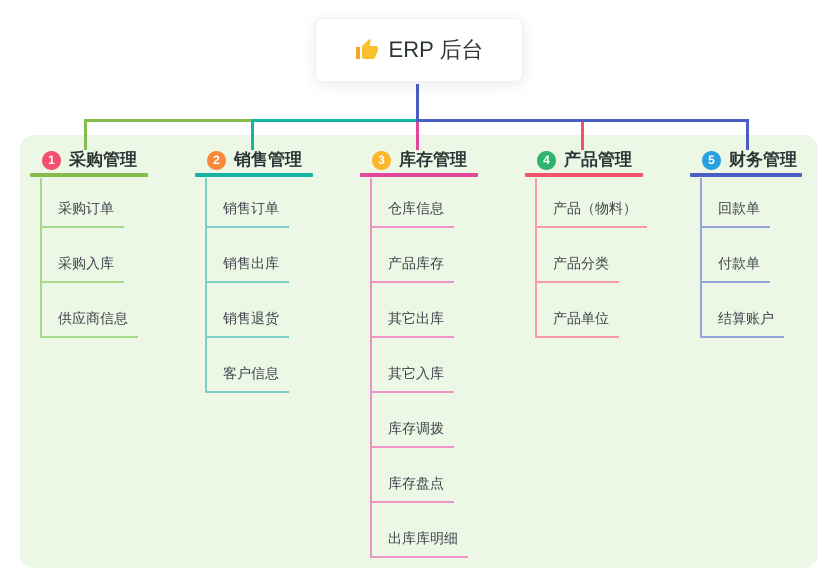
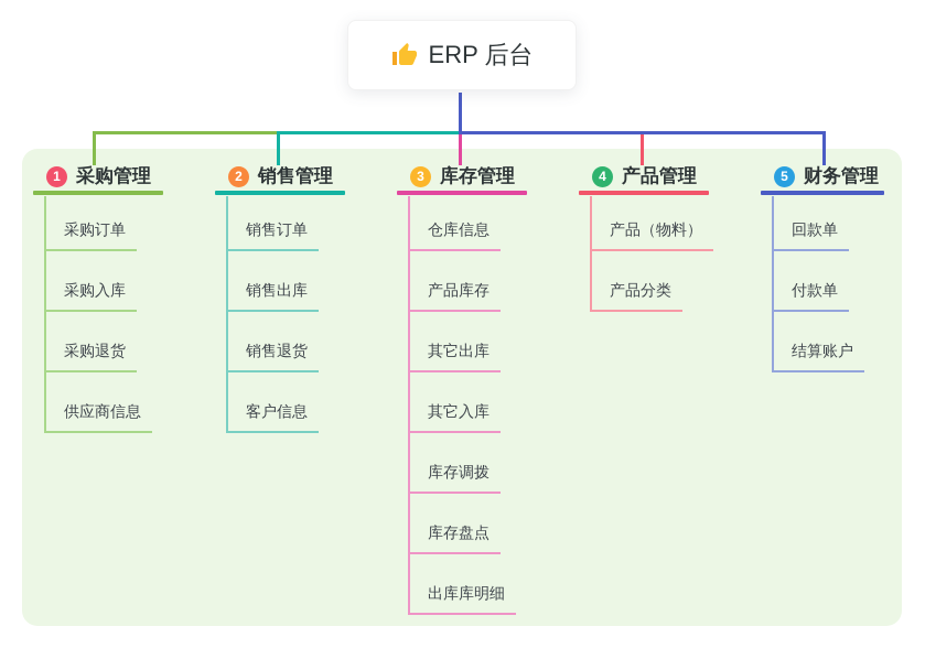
  ERP 后台
  1
  采购管理
  采购订单
  采购入库
+ 采购退货
  供应商信息
  2
  销售管理
  销售订单
  销售出库
  销售退货
  客户信息
  3
  库存管理
  仓库信息
  产品库存
  其它出库
  其它入库
  库存调拨
  库存盘点
  出库库明细
  4
  产品管理
  产品（物料）
  产品分类
- 产品单位
  5
  财务管理
  回款单
  付款单
  结算账户
